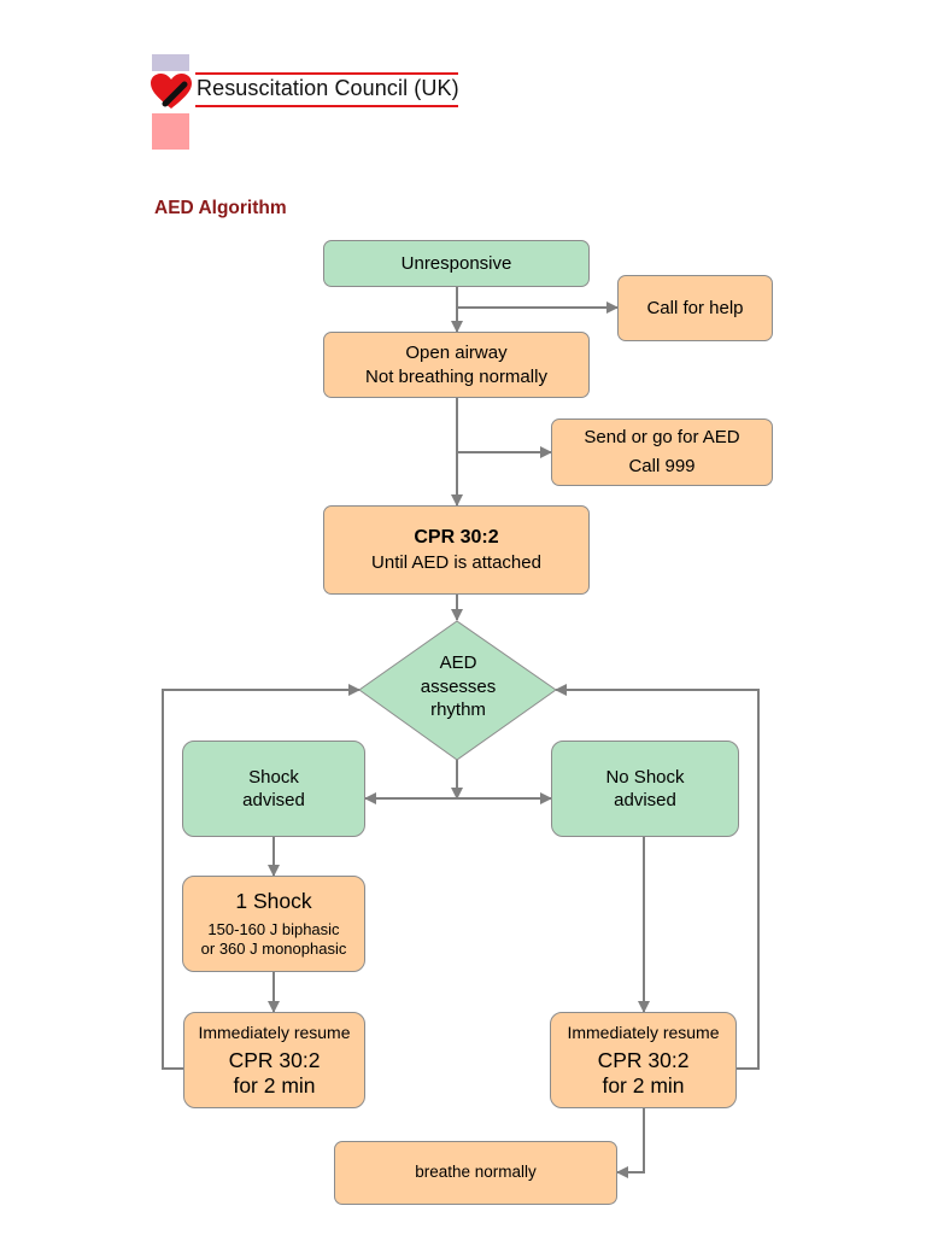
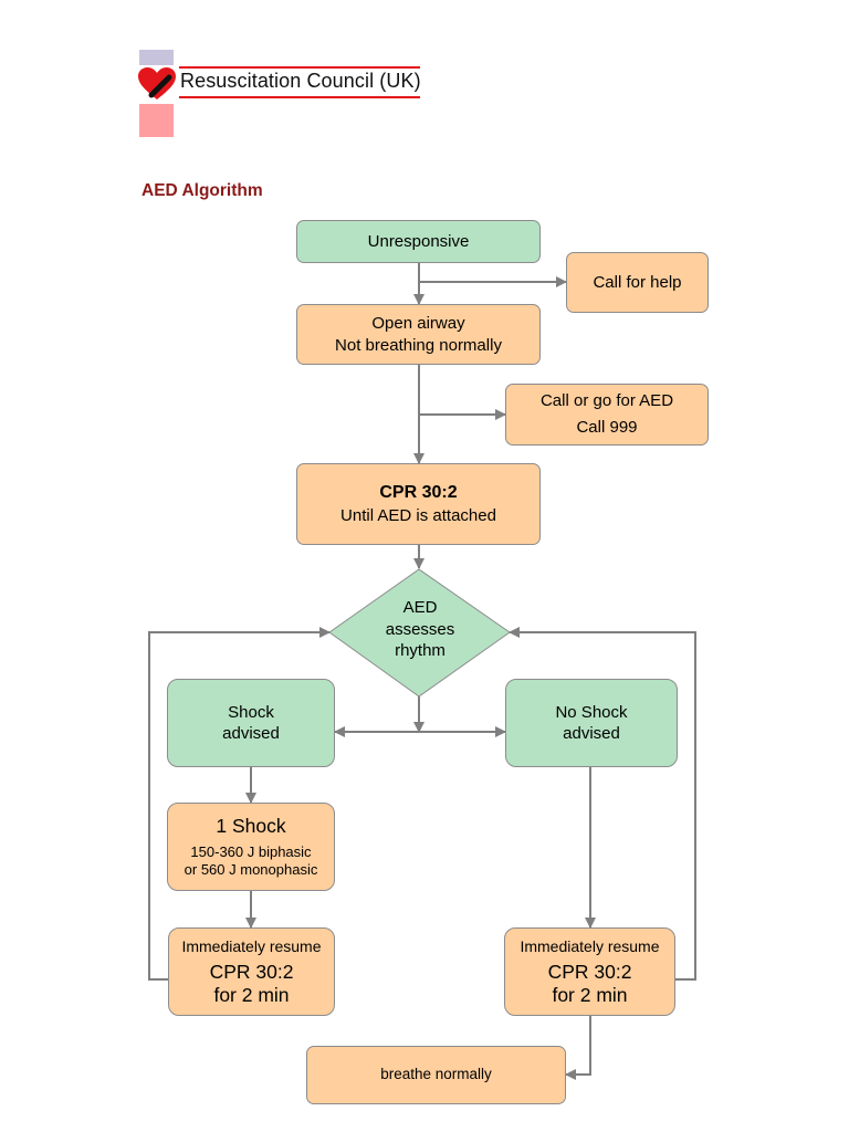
  Resuscitation Council (UK)
  AED Algorithm
  Unresponsive
  Call for help
  Open airway
  Not breathing normally
- Send or go for AED
+ Call or go for AED
  Call 999
  CPR 30:2
  Until AED is attached
  AED
  assesses
  rhythm
  Shock
  advised
  No Shock
  advised
  1 Shock
- 150-160 J biphasic
+ 150-360 J biphasic
- or 360 J monophasic
+ or 560 J monophasic
  Immediately resume
  CPR 30:2
  for 2 min
  Immediately resume
  CPR 30:2
  for 2 min
  breathe normally
